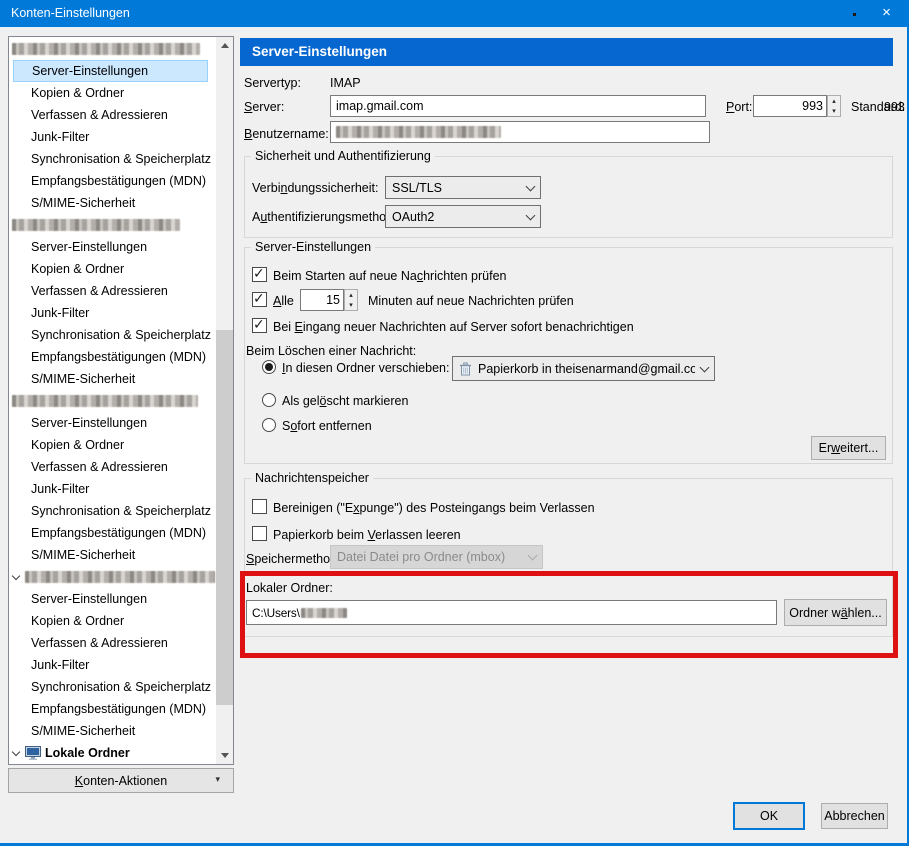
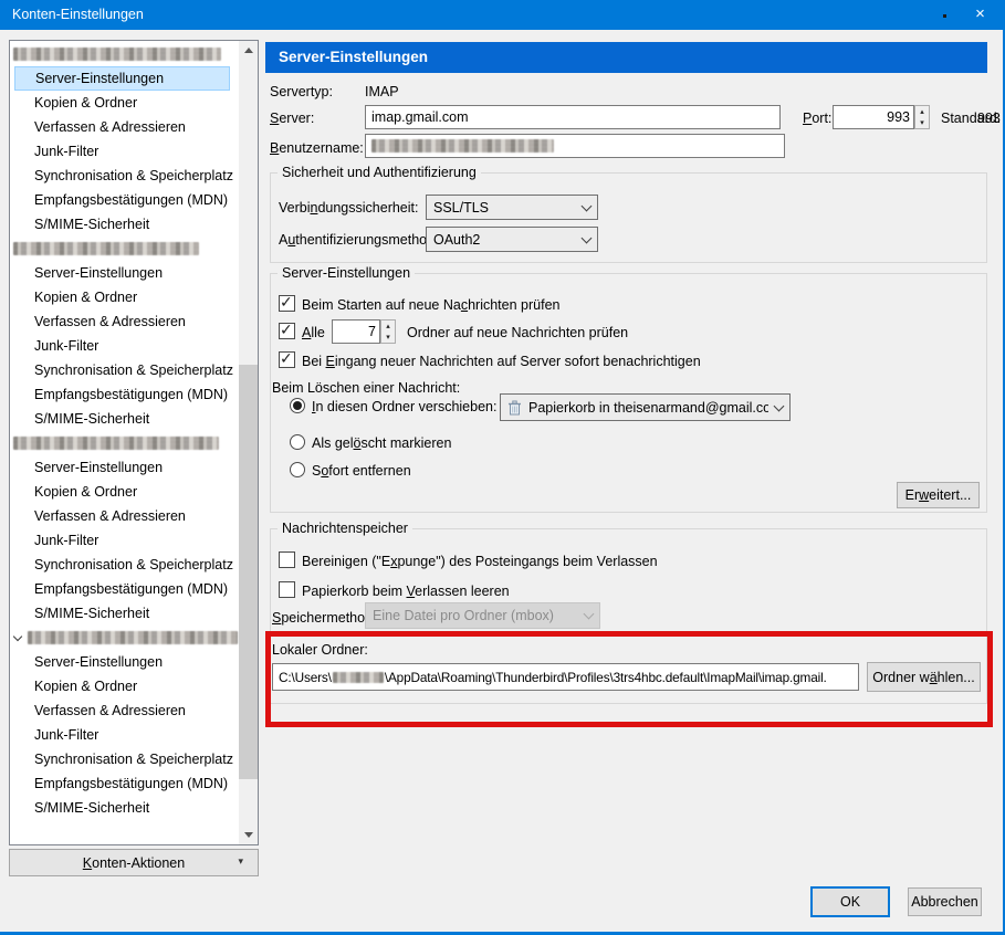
  Konten-Einstellungen
  ×
  Server-Einstellungen
  Kopien & Ordner
  Verfassen & Adressieren
  Junk-Filter
  Synchronisation & Speicherplatz
  Empfangsbestätigungen (MDN)
  S/MIME-Sicherheit
  Server-Einstellungen
  Kopien & Ordner
  Verfassen & Adressieren
  Junk-Filter
  Synchronisation & Speicherplatz
  Empfangsbestätigungen (MDN)
  S/MIME-Sicherheit
  Server-Einstellungen
  Kopien & Ordner
  Verfassen & Adressieren
  Junk-Filter
  Synchronisation & Speicherplatz
  Empfangsbestätigungen (MDN)
  S/MIME-Sicherheit
  Server-Einstellungen
  Kopien & Ordner
  Verfassen & Adressieren
  Junk-Filter
  Synchronisation & Speicherplatz
  Empfangsbestätigungen (MDN)
  S/MIME-Sicherheit
- Lokale Ordner
  Konten-Aktionen
  ▾
  Server-Einstellungen
  Servertyp:
  IMAP
  Server:
  imap.gmail.com
  Port:
  993
  Standard:
  993
  Benutzername:
  Sicherheit und Authentifizierung
  Verbindungssicherheit:
  SSL/TLS
  Authentifizierungsmetho
  OAuth2
  Server-Einstellungen
  ✓
  Beim Starten auf neue Nachrichten prüfen
  ✓
  Alle
- 15
+ 7
- Minuten auf neue Nachrichten prüfen
+ Ordner auf neue Nachrichten prüfen
  ✓
  Bei Eingang neuer Nachrichten auf Server sofort benachrichtigen
  Beim Löschen einer Nachricht:
  In diesen Ordner verschieben:
  Papierkorb in theisenarmand@gmail.co
  Als gelöscht markieren
  Sofort entfernen
  Erweitert...
  Nachrichtenspeicher
  Bereinigen ("Expunge") des Posteingangs beim Verlassen
  Papierkorb beim Verlassen leeren
  Speichermetho
- Datei Datei pro Ordner (mbox)
+ Eine Datei pro Ordner (mbox)
  Lokaler Ordner:
  C:\Users\
+ \AppData\Roaming\Thunderbird\Profiles\3trs4hbc.default\ImapMail\imap.gmail.
  Ordner wählen...
  OK
  Abbrechen
